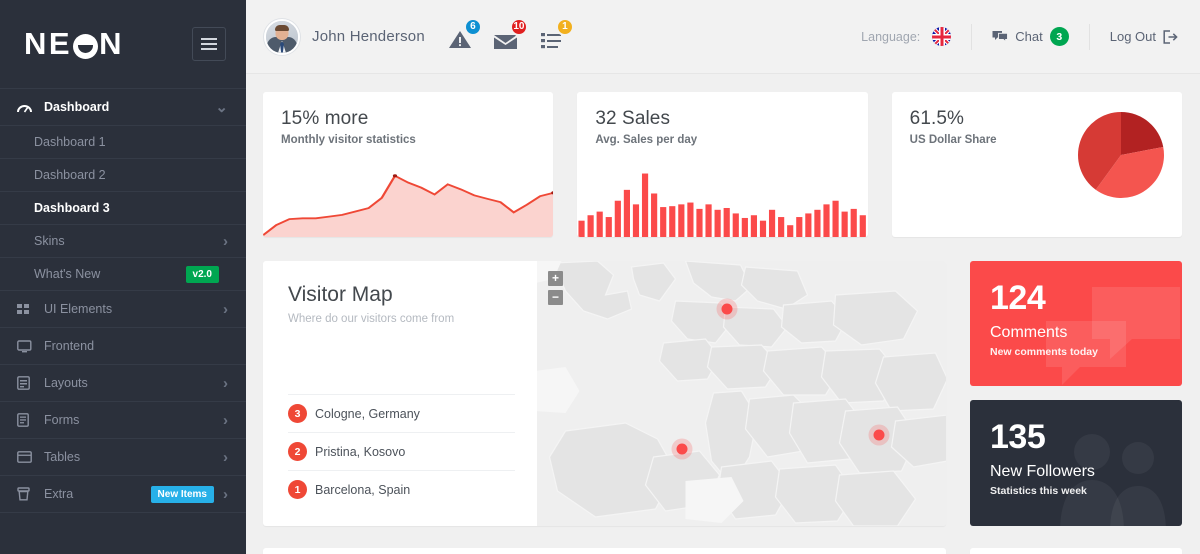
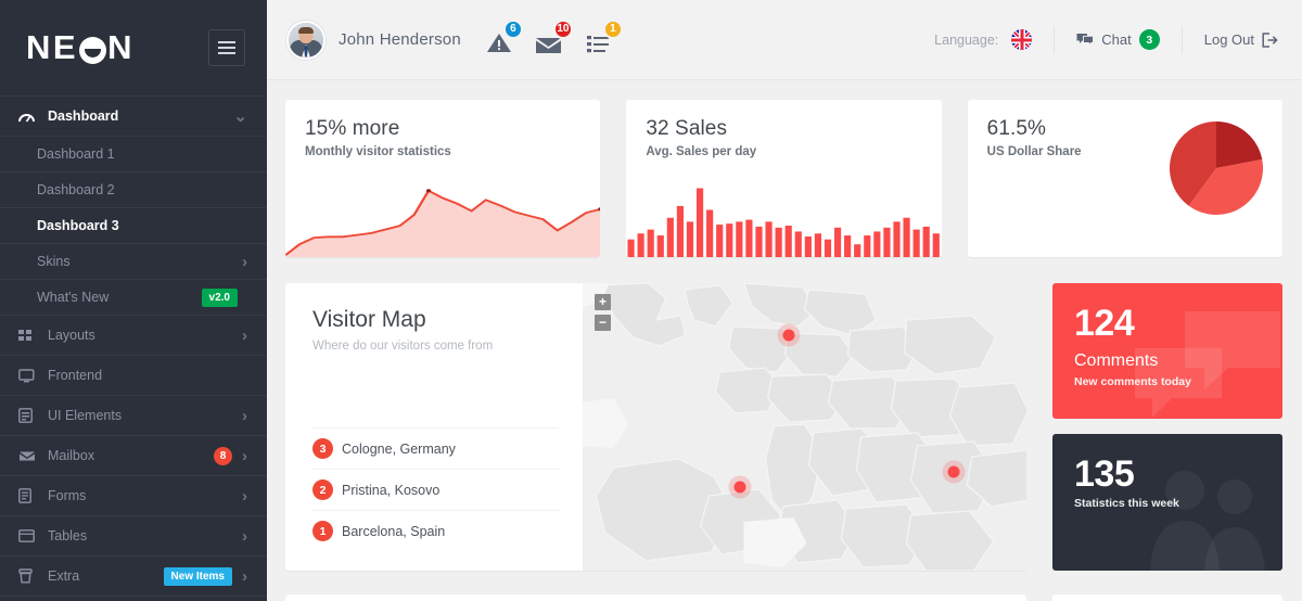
  NE
  N
  Dashboard
  Dashboard 1
  Dashboard 2
  Dashboard 3
  Skins
  What's New
  v2.0
- UI Elements
+ Layouts
  Frontend
- Layouts
+ UI Elements
+ Mailbox
+ 8
  Forms
  Tables
  Extra
  New Items
  John Henderson
  6
  10
  1
  Language:
  Chat
  3
  Log Out
  15% more
  Monthly visitor statistics
  32 Sales
  Avg. Sales per day
  61.5%
  US Dollar Share
  Visitor Map
  Where do our visitors come from
  3
  Cologne, Germany
  2
  Pristina, Kosovo
  1
  Barcelona, Spain
  +
  −
  124
  Comments
  New comments today
  135
- New Followers
  Statistics this week
